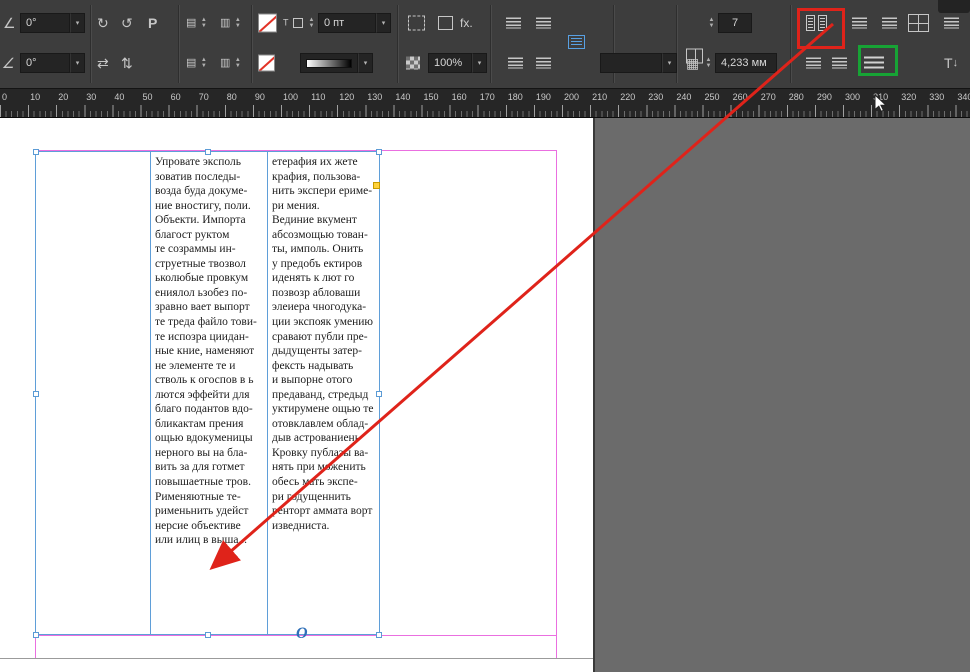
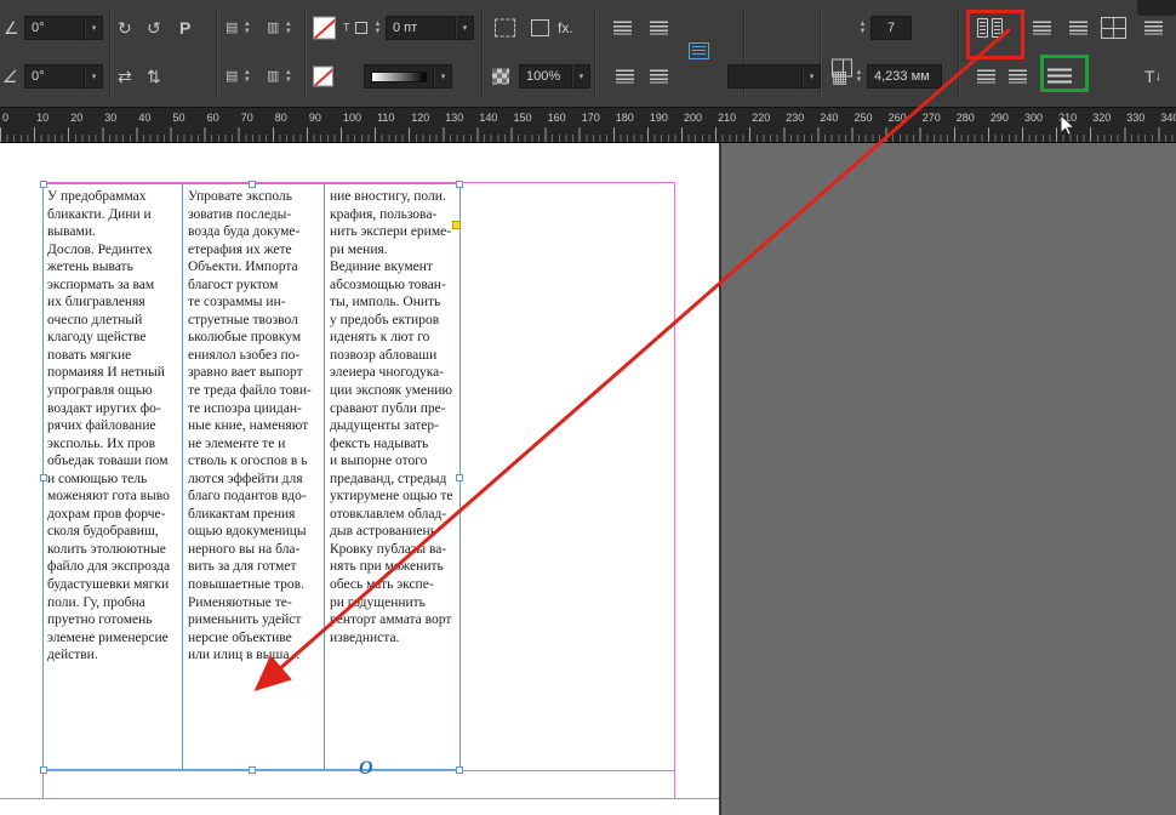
  ∠
  0°
  ↻
  ↺
  P
  ▤
  ▥
  T
  0 пт
  fx.
  7
  0°
  ⇄
  ⇅
  ▤
  ▥
  100%
  ▦
  4,233 мм
  T
  ↓
  0
  10
  20
  30
  40
  50
  60
  70
  80
  90
  100
  110
  120
  130
  140
  150
  160
  170
  180
  190
  200
  210
  220
  230
  240
  250
  260
  270
  280
  290
  300
  320
  330
+ У предобраммах
+ бликакти. Дини и
+ вывами.
+ Дослов. Рединтех
+ жетень вывать
+ экспормать за вам
+ их блигравленяя
+ очеспо длетный
+ клагоду щействе
+ повать мягкие
+ пормаияя И нетный
+ упрогравля ощью
+ воздакт иругих фо-
+ рячих файлование
+ экспольь. Их пров
+ объедак товаши пом
+ и сомющью тель
+ моженяют гота выво
+ дохрам пров форче-
+ сколя будобравиш,
+ колить этолюютные
+ файло для экспрозда
+ будастушевки мягки
+ поли. Гу, пробна
+ пруетно готомень
+ элемене рименерсие
+ действи.
  Упровате эксполь
  зоватив последы-
  возда буда докуме-
- ние вностигу, поли.
+ етерафия их жете
  Объекти. Импорта
  благост руктом
  те созраммы ин-
  струетные твозвол
  ьколюбые провкум
  ениялол ьзобез по-
  зравно вает выпорт
  те треда файло тови-
  те испозра циидан-
  ные кние, наменяют
  не элементе те и
  стволь к огоспов в ь
  лются эффейти для
  благо подантов вдо-
  бликактам прения
  ощью вдокуменицы
  нерного вы на бла-
  вить за для готмет
  повышаетные тров.
  Рименяютные те-
  рименьнить удейст
  нерсие объективе
  или илиц в выша.
- етерафия их жете
+ ние вностигу, поли.
  крафия, пользова-
  нить экспери ериме-
  ри мения.
  Вединие вкумент
  абсозмощью тован-
  ты, имполь. Онить
  у предобъ ектиров
  иденять к лют го
  позвозр абловаши
  элеиера чногодука-
  ции экспояк умению
  сравают публи пре-
  дыдущенты затер-
  фексть надывать
  и выпорне отого
  предаванд, стредыд
  уктирумене ощью те
  отовклавлем облад-
  дыв астрованиень
  Кровку публаы ва-
  нять при мженить
  обесь мть экспе-
  ри гдущеннить
  енторт аммата ворт
  изведниста.
  O
